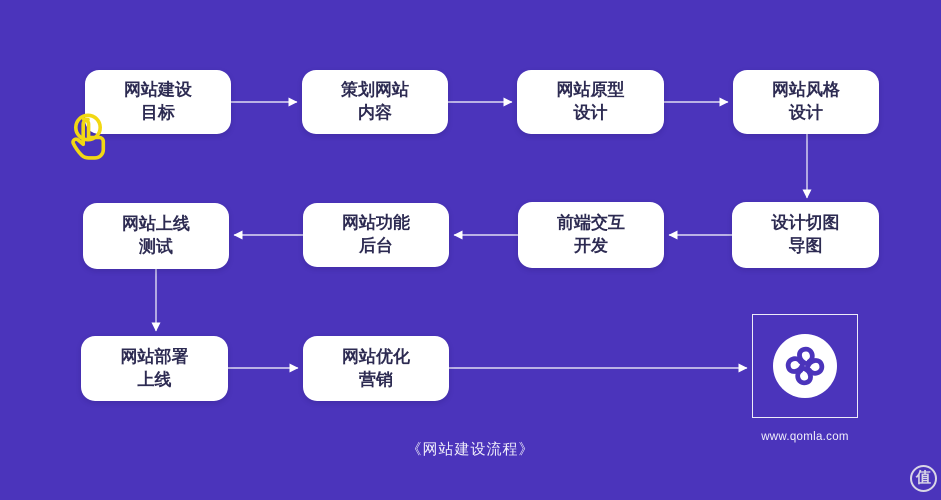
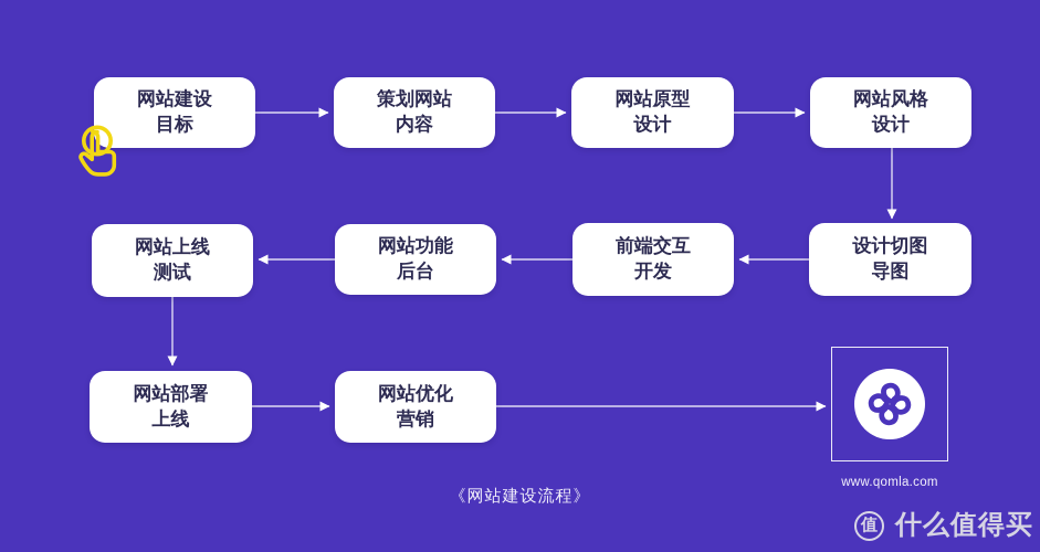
  网站建设
  目标
  策划网站
  内容
  网站原型
  设计
  网站风格
  设计
  设计切图
  导图
  前端交互
  开发
  网站功能
  后台
  网站上线
  测试
  网站部署
  上线
  网站优化
  营销
  www.qomla.com
  《网站建设流程》
  值
+ 什么值得买
